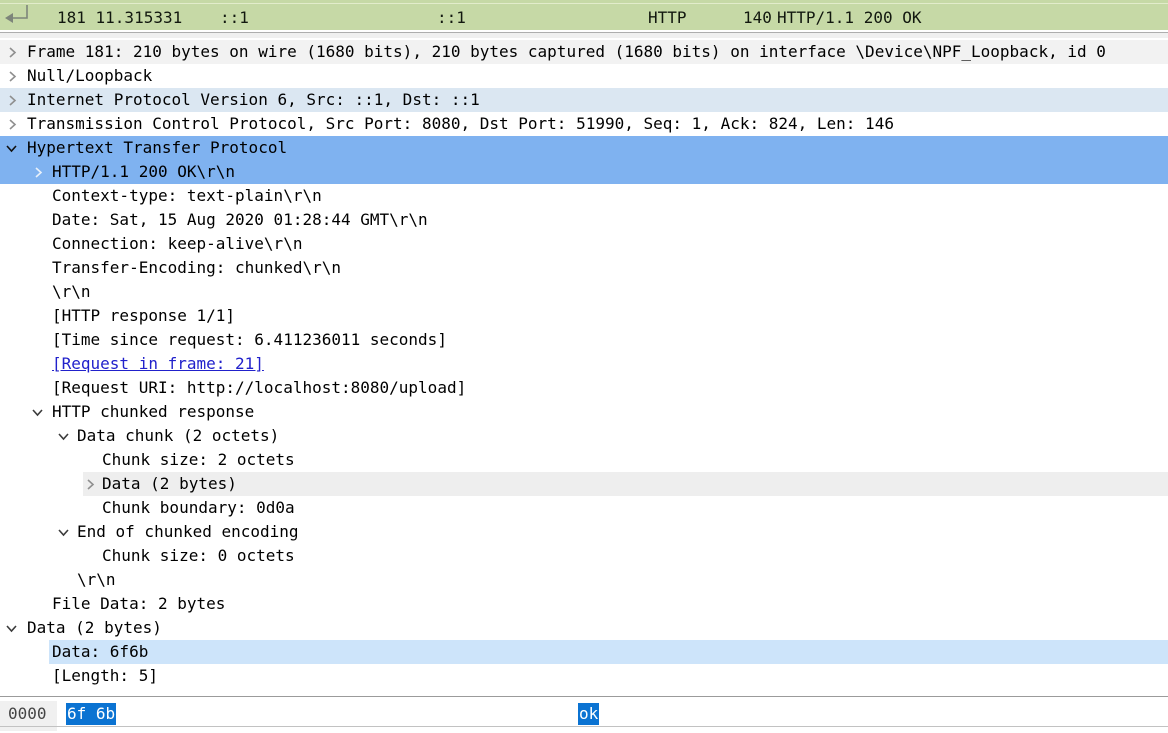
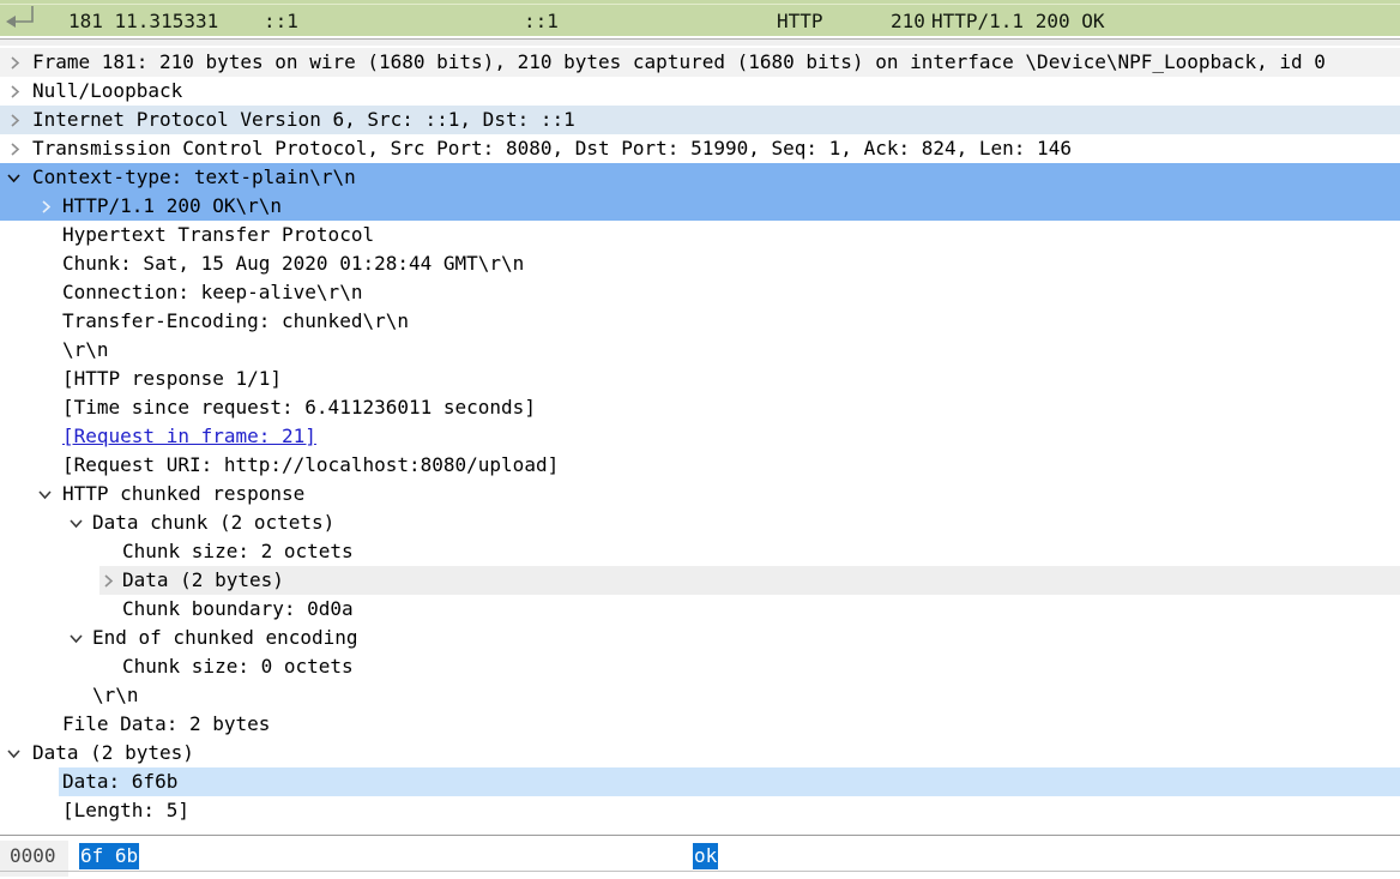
  181 11.315331
  ::1
  ::1
  HTTP
- 140
+ 210
  HTTP/1.1 200 OK
  Frame 181: 210 bytes on wire (1680 bits), 210 bytes captured (1680 bits) on interface \Device\NPF_Loopback, id 0
  Null/Loopback
  Internet Protocol Version 6, Src: ::1, Dst: ::1
  Transmission Control Protocol, Src Port: 8080, Dst Port: 51990, Seq: 1, Ack: 824, Len: 146
- Hypertext Transfer Protocol
+ Context-type: text-plain\r\n
  HTTP/1.1 200 OK\r\n
- Context-type: text-plain\r\n
+ Hypertext Transfer Protocol
- Date: Sat, 15 Aug 2020 01:28:44 GMT\r\n
+ Chunk: Sat, 15 Aug 2020 01:28:44 GMT\r\n
  Connection: keep-alive\r\n
  Transfer-Encoding: chunked\r\n
  \r\n
  [HTTP response 1/1]
  [Time since request: 6.411236011 seconds]
  [Request in frame: 21]
  [Request URI: http://localhost:8080/upload]
  HTTP chunked response
  Data chunk (2 octets)
  Chunk size: 2 octets
  Data (2 bytes)
  Chunk boundary: 0d0a
  End of chunked encoding
  Chunk size: 0 octets
  \r\n
  File Data: 2 bytes
  Data (2 bytes)
  Data: 6f6b
  [Length: 5]
  0000
  6f 6b
  ok
